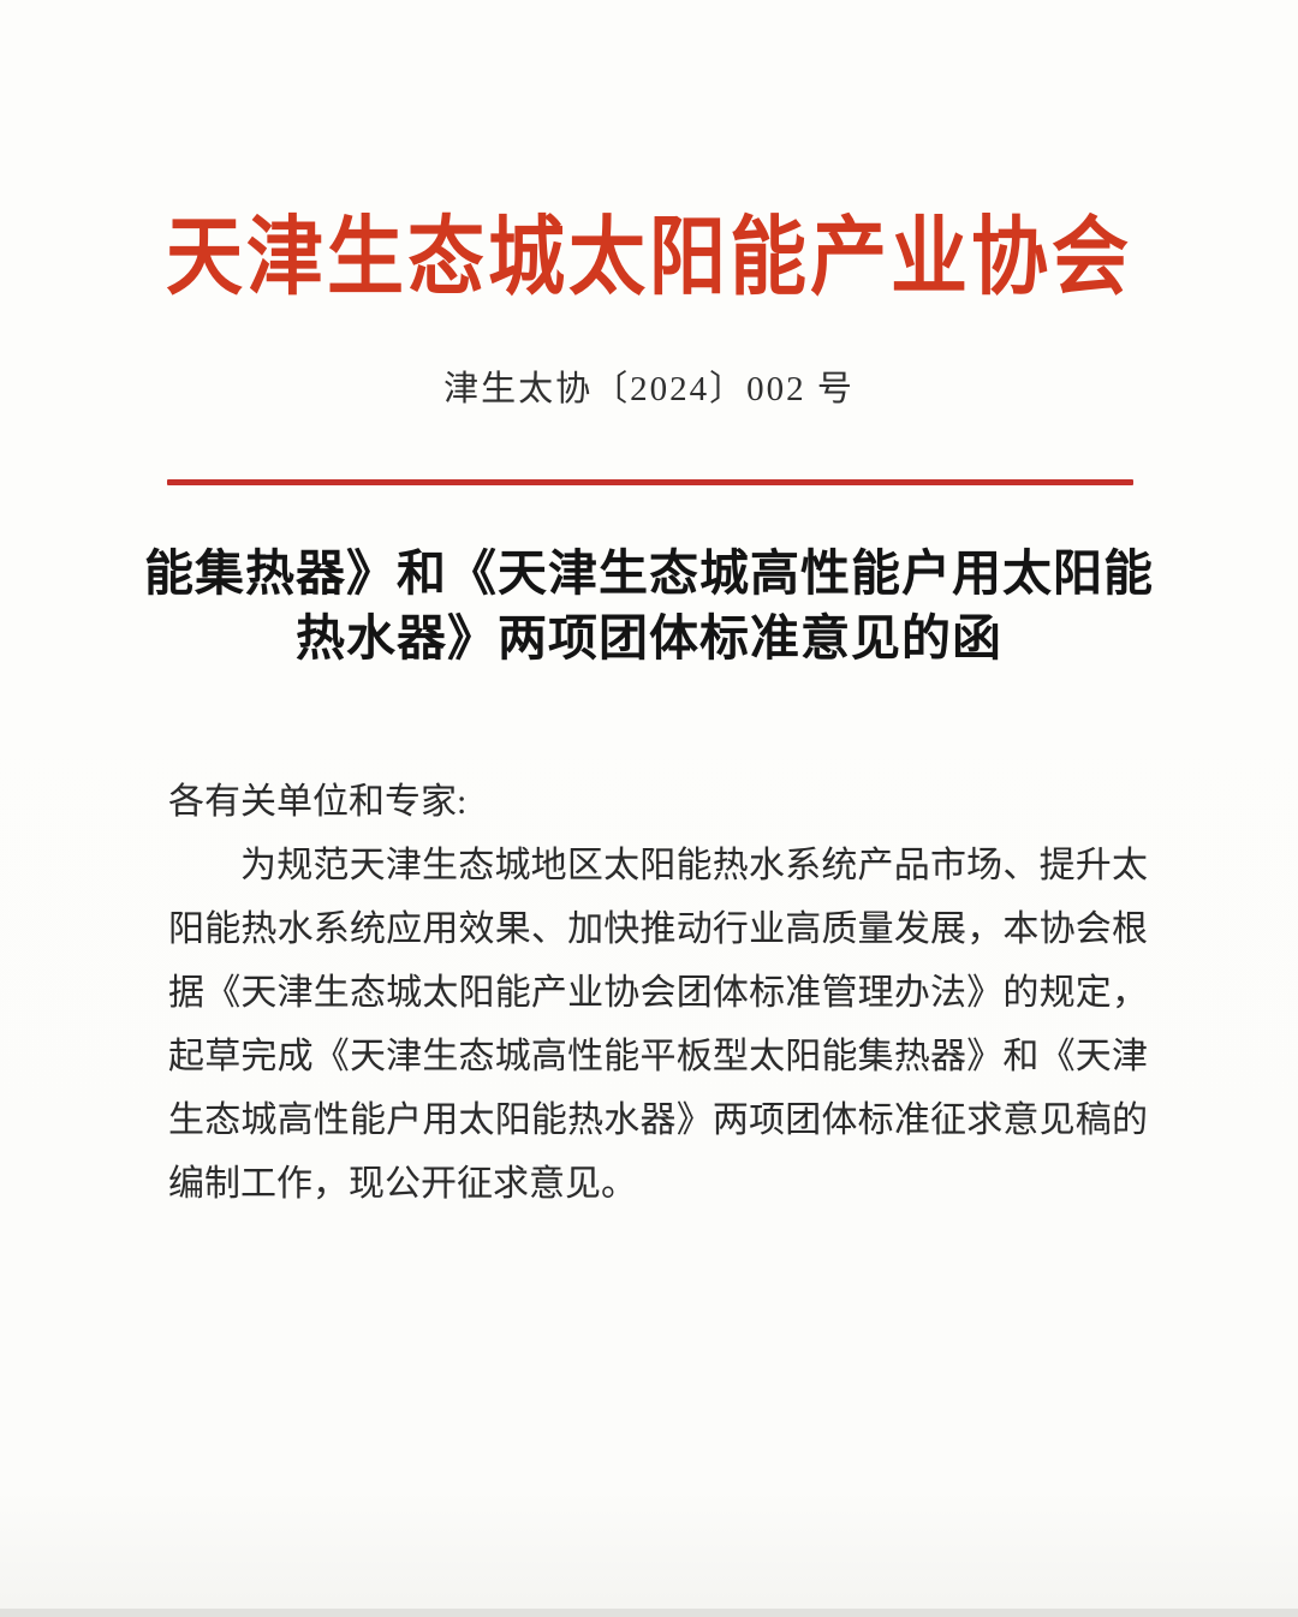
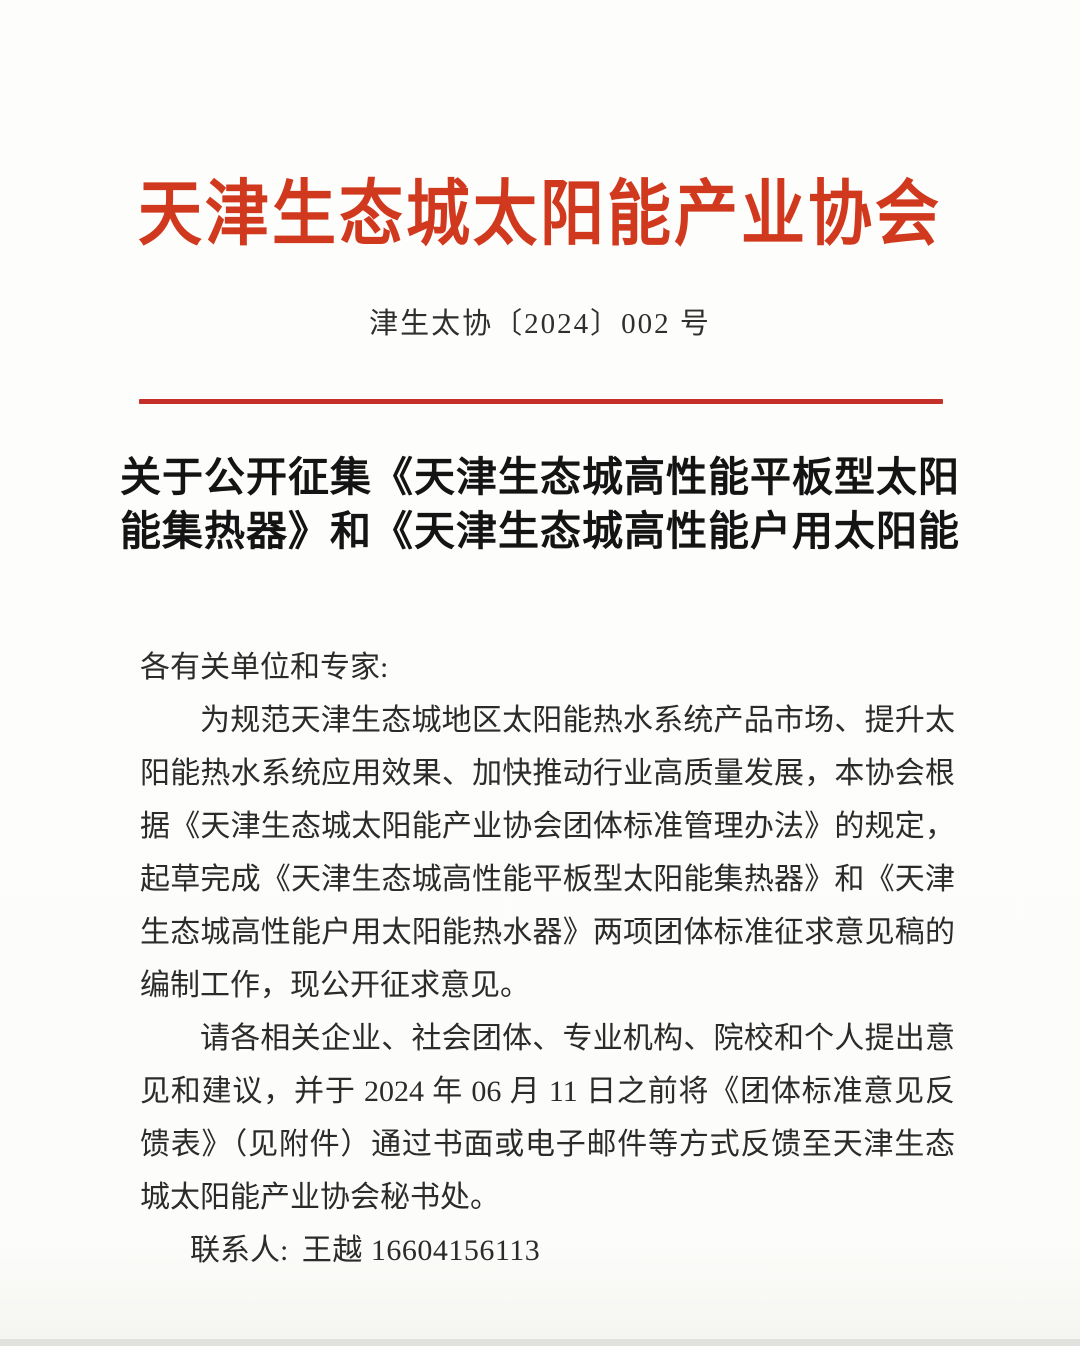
  天津生态城太阳能产业协会
  津生太协〔2024〕002 号
+ 关于公开征集《天津生态城高性能平板型太阳
  能集热器》和《天津生态城高性能户用太阳能
- 热水器》两项团体标准意见的函
  各有关单位和专家:
  为规范天津生态城地区太阳能热水系统产品市场、提升太阳能热水系统应用效果、加快推动行业高质量发展，本协会根据《天津生态城太阳能产业协会团体标准管理办法》的规定，起草完成《天津生态城高性能平板型太阳能集热器》和《天津生态城高性能户用太阳能热水器》两项团体标准征求意见稿的编制工作，现公开征求意见。
+ 请各相关企业、社会团体、专业机构、院校和个人提出意见和建议，并于 2024 年 06 月 11 日之前将《团体标准意见反馈表》（见附件）通过书面或电子邮件等方式反馈至天津生态城太阳能产业协会秘书处。
+ 联系人: 王越 16604156113
